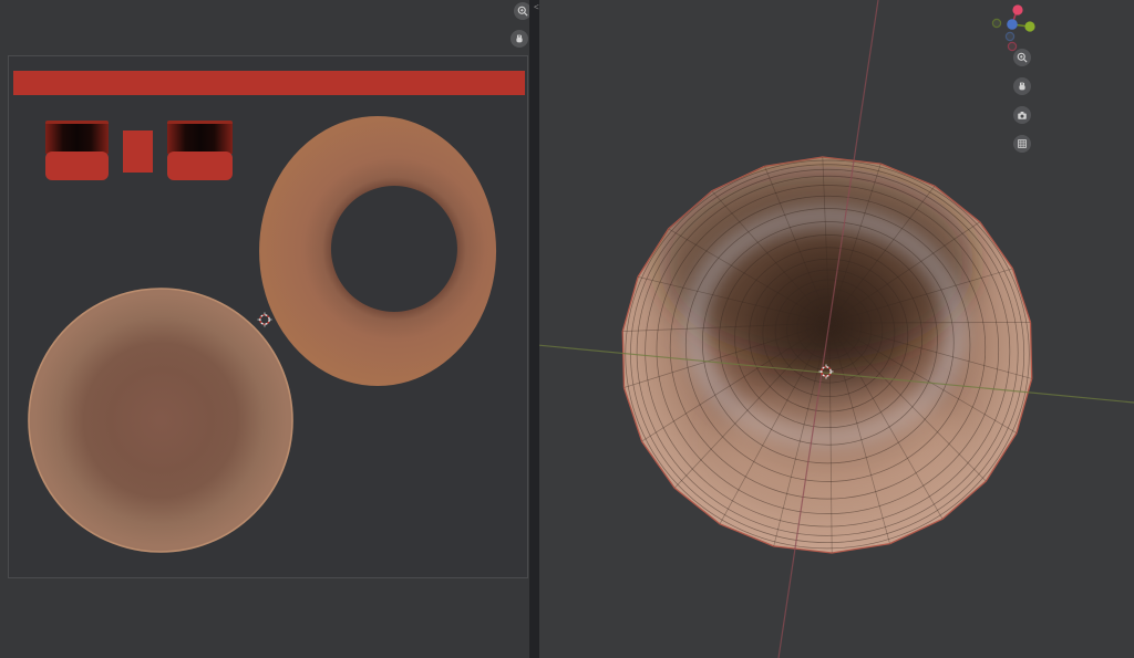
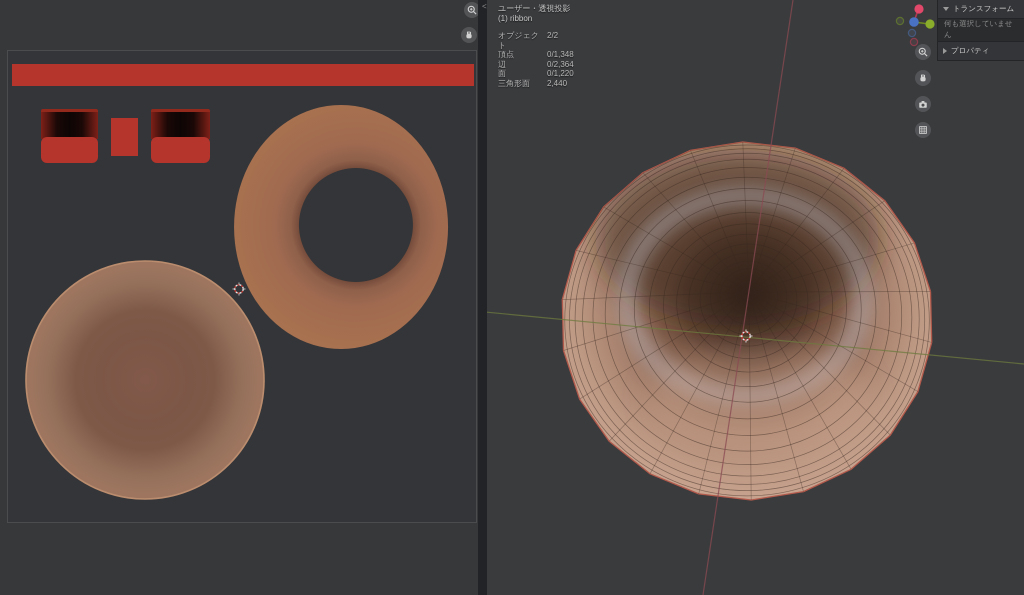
  <
+ ユーザー・透視投影
+ (1) ribbon
+ オブジェクト
+ 2/2
+ 頂点
+ 0/1,348
+ 辺
+ 0/2,364
+ 面
+ 0/1,220
+ 三角形面
+ 2,440
+ トランスフォーム
+ 何も選択していません
+ プロパティ
